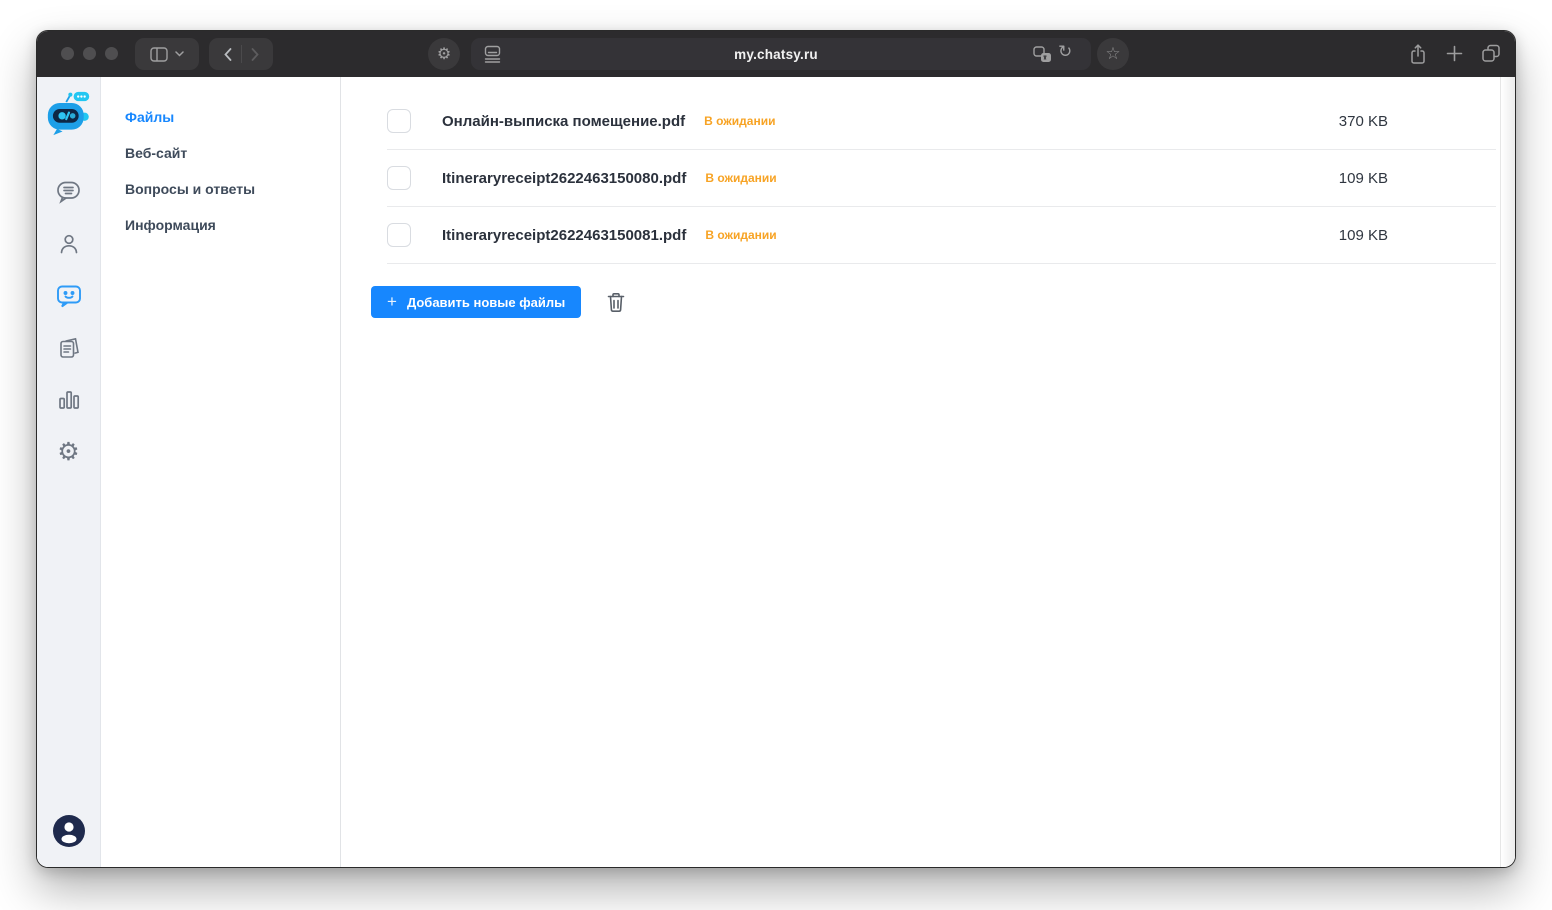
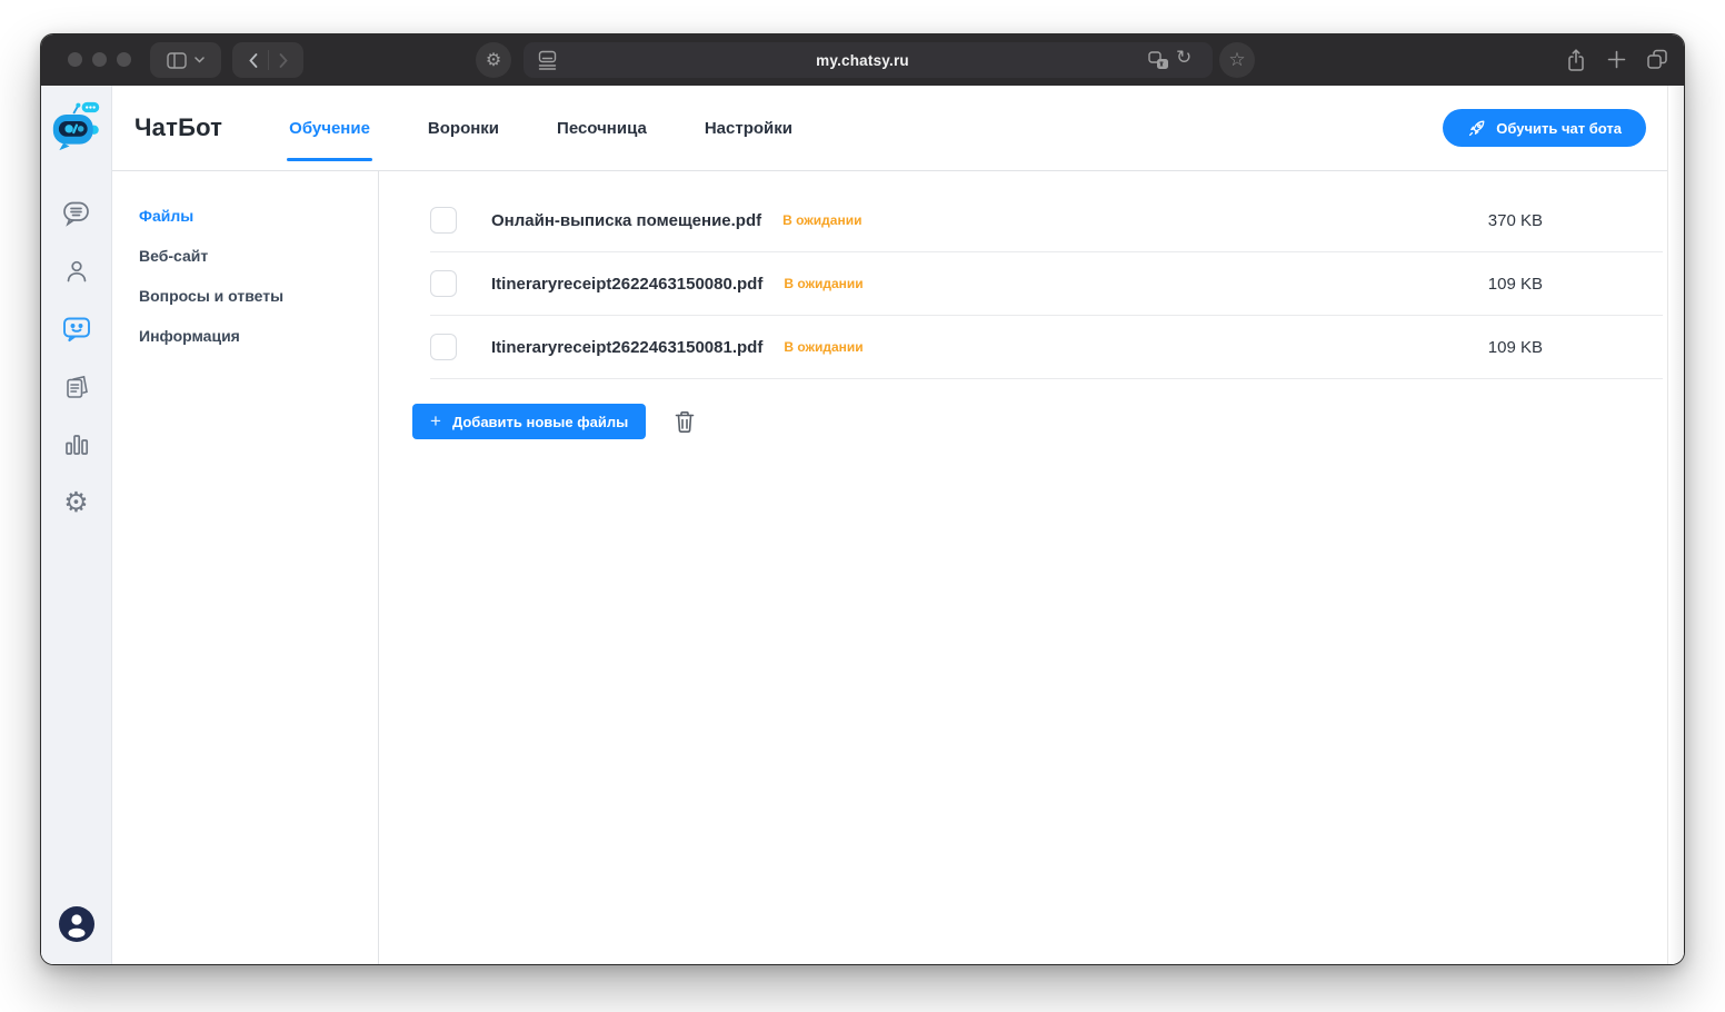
  ⚙
  my.chatsy.ru
  ↻
  ☆
  ⚙
+ ЧатБот
+ Обучение
+ Воронки
+ Песочница
+ Настройки
+ Обучить чат бота
  Файлы
  Веб-сайт
  Вопросы и ответы
  Информация
  Онлайн-выписка помещение.pdf
  В ожидании
  370 KB
  Itineraryreceipt2622463150080.pdf
  В ожидании
  109 KB
  Itineraryreceipt2622463150081.pdf
  В ожидании
  109 KB
  +
  Добавить новые файлы
